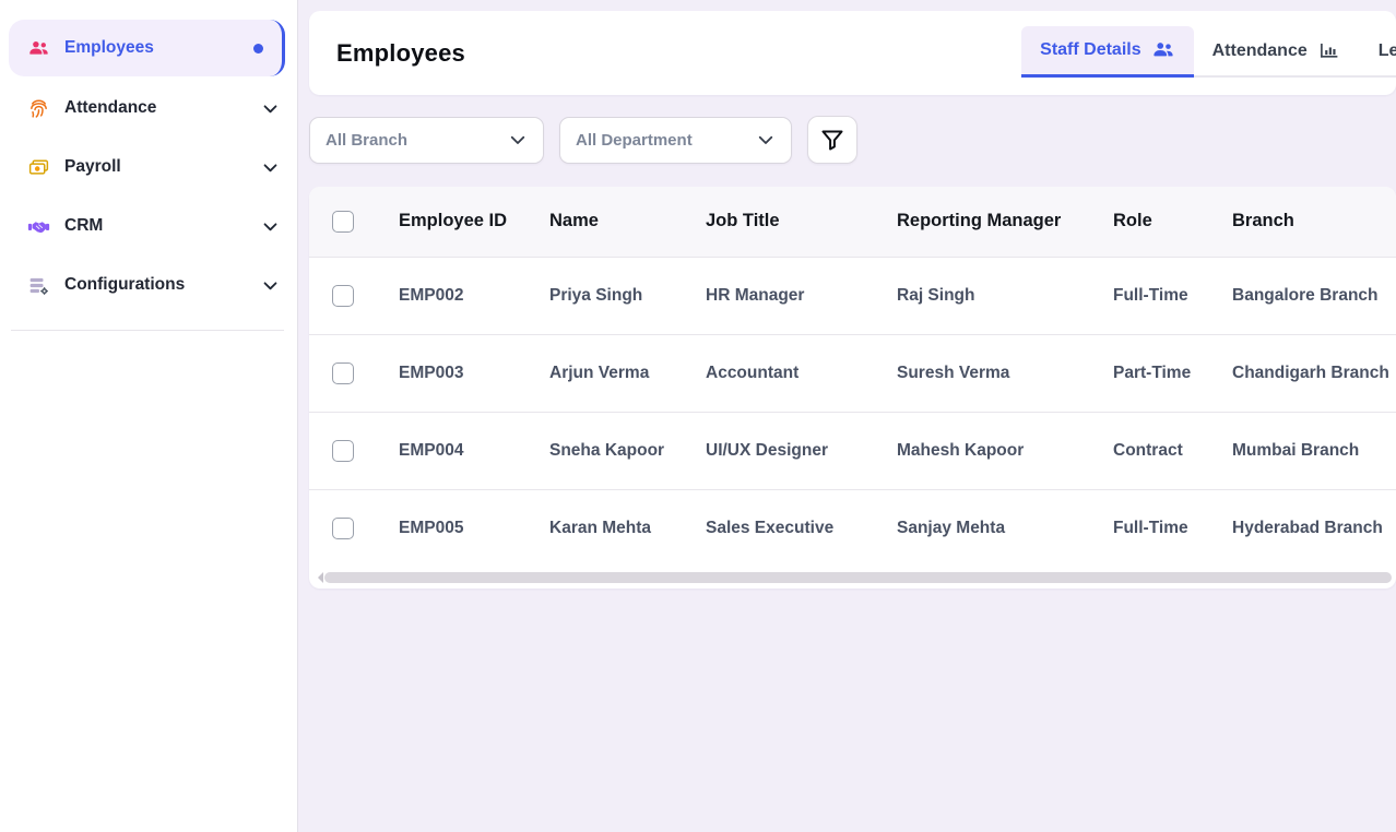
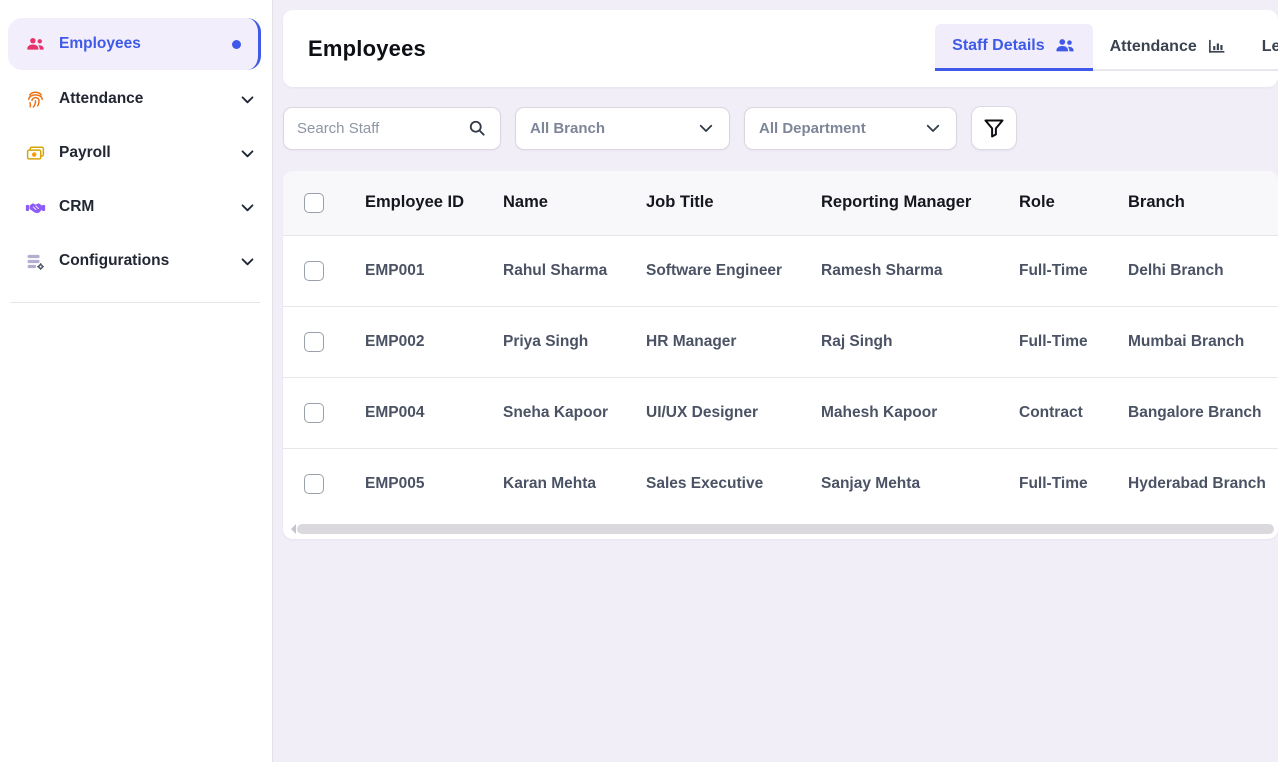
  Employees
  Attendance
  Payroll
  CRM
  Configurations
  Employees
  Staff Details
  Attendance
+ Search Staff
  All Branch
  All Department
  	Employee ID	Name	Job Title	Reporting Manager	Role	Branch
+ 	EMP001	Rahul Sharma	Software Engineer	Ramesh Sharma	Full-Time	Delhi Branch
- 	EMP002	Priya Singh	HR Manager	Raj Singh	Full-Time	Bangalore Branch
+ 	EMP002	Priya Singh	HR Manager	Raj Singh	Full-Time	Mumbai Branch
- 	EMP003	Arjun Verma	Accountant	Suresh Verma	Part-Time	Chandigarh Branch
- 	EMP004	Sneha Kapoor	UI/UX Designer	Mahesh Kapoor	Contract	Mumbai Branch
+ 	EMP004	Sneha Kapoor	UI/UX Designer	Mahesh Kapoor	Contract	Bangalore Branch
  	EMP005	Karan Mehta	Sales Executive	Sanjay Mehta	Full-Time	Hyderabad Branch
